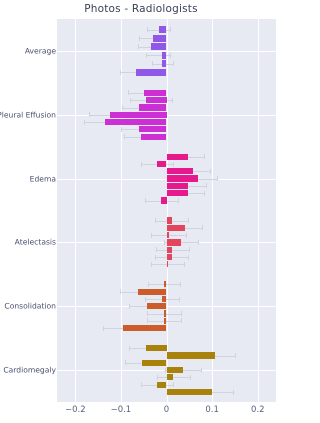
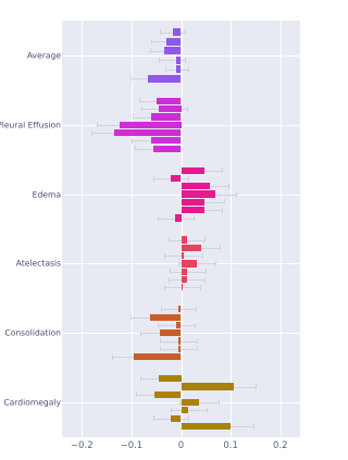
- Photos - Radiologists
  −0.2
  −0.1
  0
  0.1
  0.2
  Average
  leural Effusion
  Edema
  Atelectasis
  Consolidation
  Cardiomegaly
